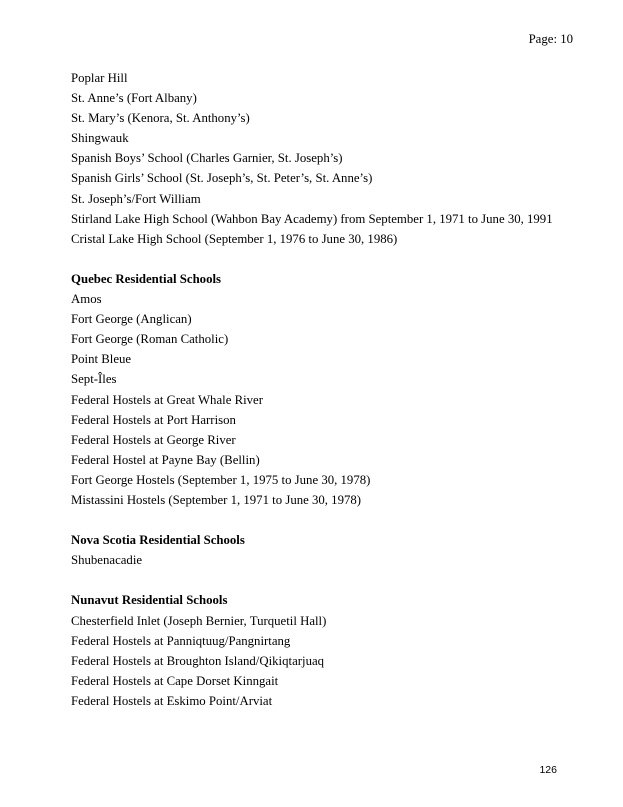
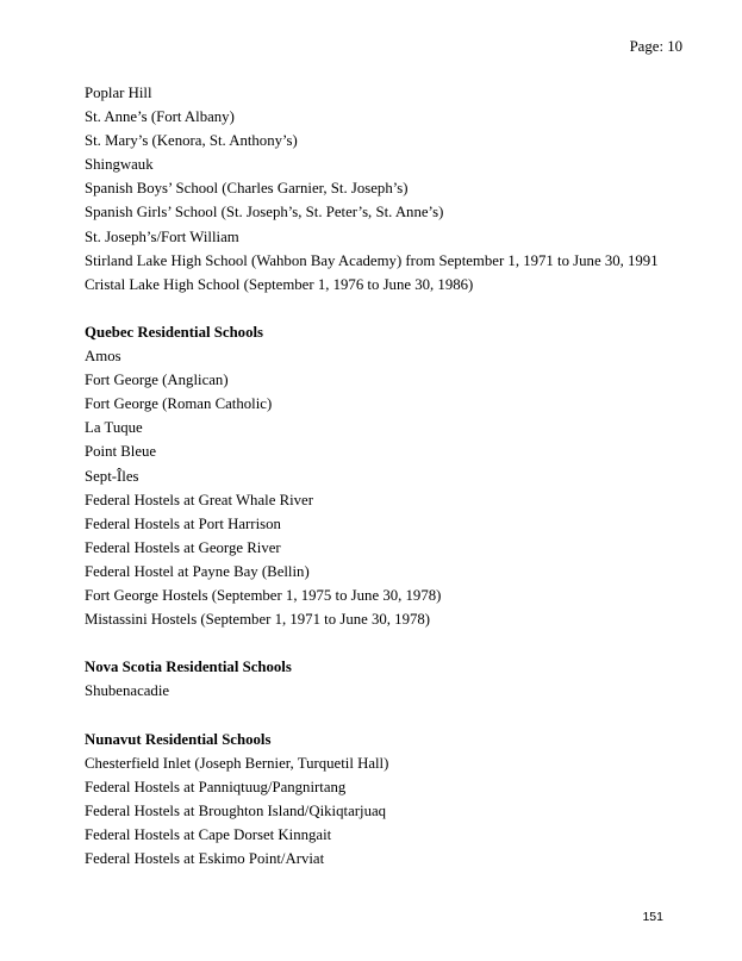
  Page: 10
  Poplar Hill
  St. Anne’s (Fort Albany)
  St. Mary’s (Kenora, St. Anthony’s)
  Shingwauk
  Spanish Boys’ School (Charles Garnier, St. Joseph’s)
  Spanish Girls’ School (St. Joseph’s, St. Peter’s, St. Anne’s)
  St. Joseph’s/Fort William
  Stirland Lake High School (Wahbon Bay Academy) from September 1, 1971 to June 30, 1991
  Cristal Lake High School (September 1, 1976 to June 30, 1986)
  Quebec Residential Schools
  Amos
  Fort George (Anglican)
  Fort George (Roman Catholic)
+ La Tuque
  Point Bleue
  Sept-Îles
  Federal Hostels at Great Whale River
  Federal Hostels at Port Harrison
  Federal Hostels at George River
  Federal Hostel at Payne Bay (Bellin)
  Fort George Hostels (September 1, 1975 to June 30, 1978)
  Mistassini Hostels (September 1, 1971 to June 30, 1978)
  Nova Scotia Residential Schools
  Shubenacadie
  Nunavut Residential Schools
  Chesterfield Inlet (Joseph Bernier, Turquetil Hall)
  Federal Hostels at Panniqtuug/Pangnirtang
  Federal Hostels at Broughton Island/Qikiqtarjuaq
  Federal Hostels at Cape Dorset Kinngait
  Federal Hostels at Eskimo Point/Arviat
- 126
+ 151
